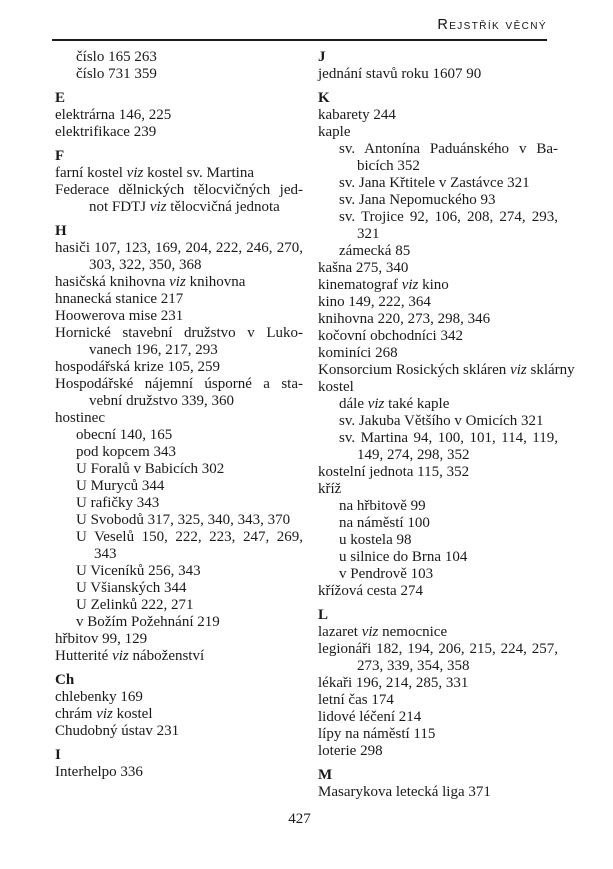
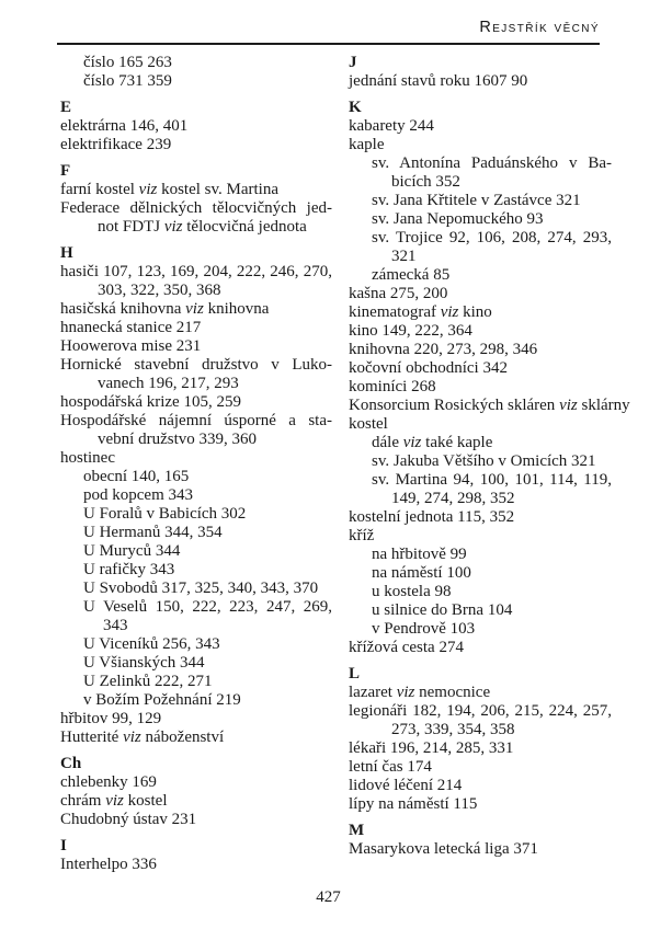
  Rejstřík věcný
  číslo 165 263
  číslo 731 359
  E
- elektrárna 146, 225
+ elektrárna 146, 401
  elektrifikace 239
  F
  farní kostel viz kostel sv. Martina
  Federace dělnických tělocvičných jed-
  not FDTJ viz tělocvičná jednota
  H
  hasiči 107, 123, 169, 204, 222, 246, 270,
  303, 322, 350, 368
  hasičská knihovna viz knihovna
  hnanecká stanice 217
  Hoowerova mise 231
  Hornické stavební družstvo v Luko-
  vanech 196, 217, 293
  hospodářská krize 105, 259
  Hospodářské nájemní úsporné a sta-
  vební družstvo 339, 360
  hostinec
  obecní 140, 165
  pod kopcem 343
  U Foralů v Babicích 302
+ U Hermanů 344, 354
  U Muryců 344
  U rafičky 343
  U Svobodů 317, 325, 340, 343, 370
  U Veselů 150, 222, 223, 247, 269,
  343
  U Viceníků 256, 343
  U Všianských 344
  U Zelinků 222, 271
  v Božím Požehnání 219
  hřbitov 99, 129
  Hutterité viz náboženství
  Ch
  chlebenky 169
  chrám viz kostel
  Chudobný ústav 231
  I
  Interhelpo 336
  J
  jednání stavů roku 1607 90
  K
  kabarety 244
  kaple
  sv. Antonína Paduánského v Ba-
  bicích 352
  sv. Jana Křtitele v Zastávce 321
  sv. Jana Nepomuckého 93
  sv. Trojice 92, 106, 208, 274, 293,
  321
  zámecká 85
- kašna 275, 340
+ kašna 275, 200
  kinematograf viz kino
  kino 149, 222, 364
  knihovna 220, 273, 298, 346
  kočovní obchodníci 342
  kominíci 268
  Konsorcium Rosických skláren viz sklárny
  kostel
  dále viz také kaple
  sv. Jakuba Většího v Omicích 321
  sv. Martina 94, 100, 101, 114, 119,
  149, 274, 298, 352
  kostelní jednota 115, 352
  kříž
  na hřbitově 99
  na náměstí 100
  u kostela 98
  u silnice do Brna 104
  v Pendrově 103
  křížová cesta 274
  L
  lazaret viz nemocnice
  legionáři 182, 194, 206, 215, 224, 257,
  273, 339, 354, 358
  lékaři 196, 214, 285, 331
  letní čas 174
  lidové léčení 214
  lípy na náměstí 115
- loterie 298
  M
  Masarykova letecká liga 371
  427
